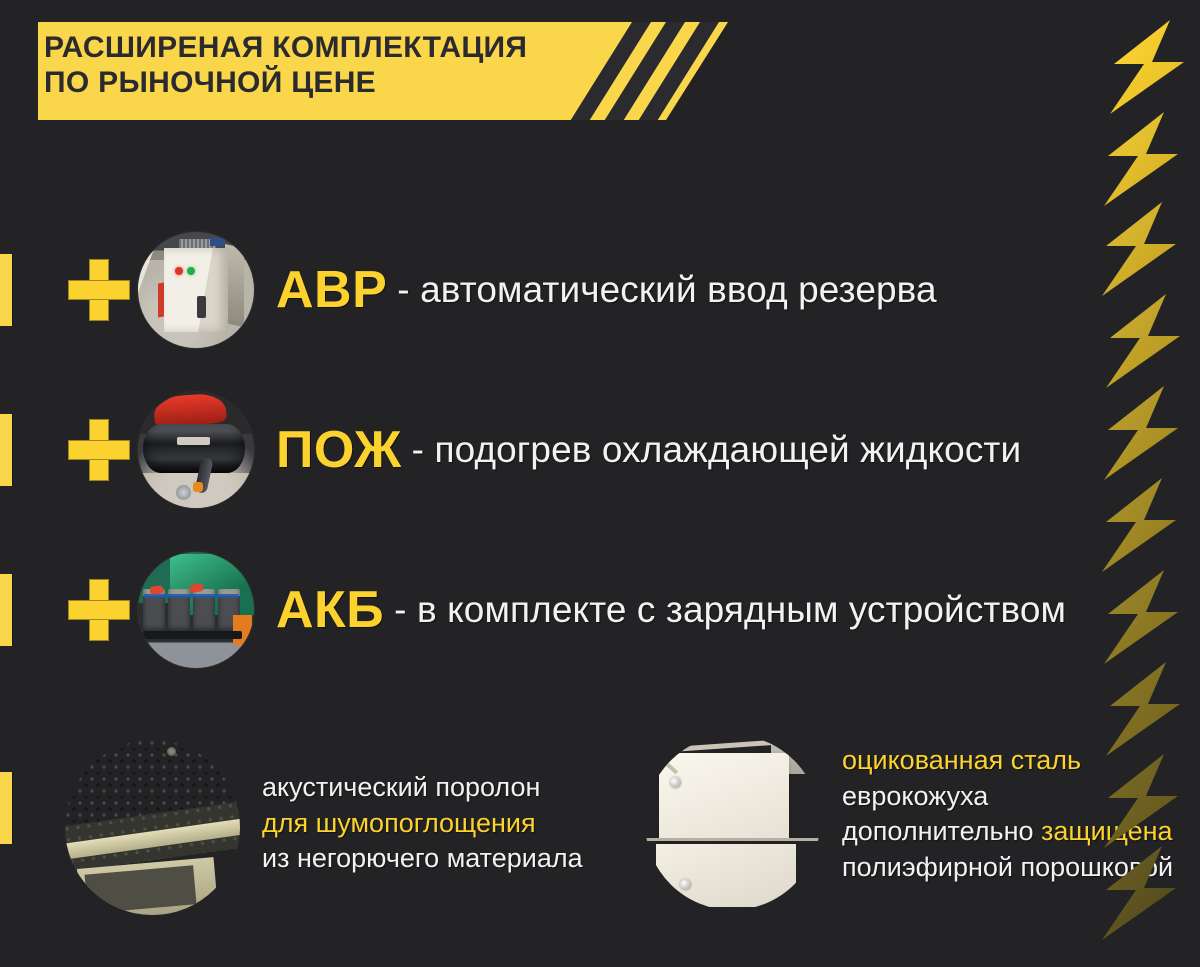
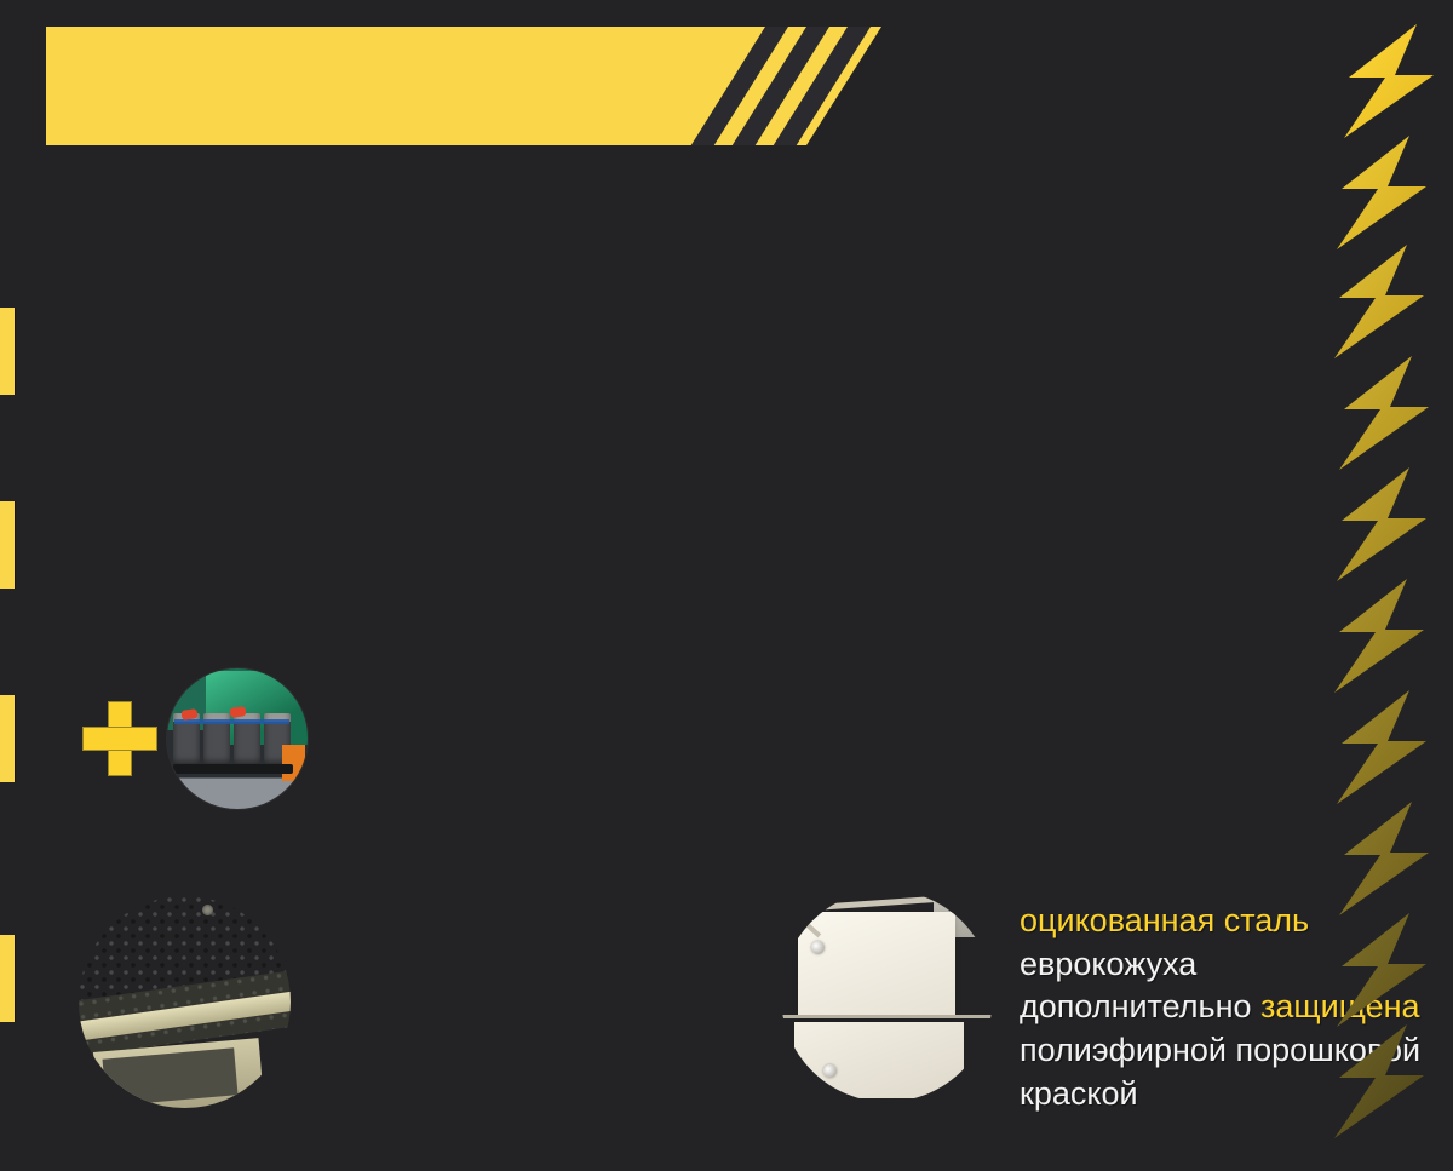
- РАСШИРЕНАЯ КОМПЛЕКТАЦИЯ
- ПО РЫНОЧНОЙ ЦЕНЕ
- АВР - автоматический ввод резерва
- ПОЖ - подогрев охлаждающей жидкости
- АКБ - в комплекте с зарядным устройством
- акустический поролон
- для шумопоглощения
- из негорючего материала
  оцикованная сталь
  еврокожуха
  дополнительно защиена
  полиэфирной порошкой
+ краской
